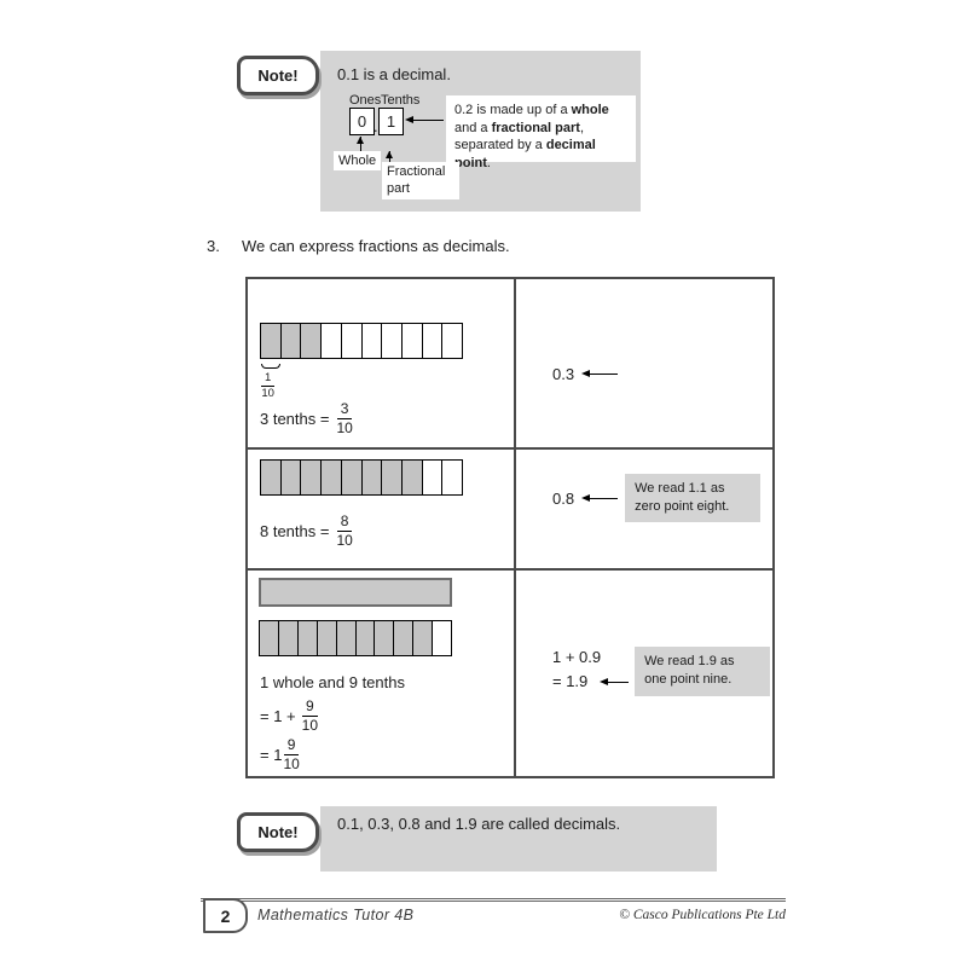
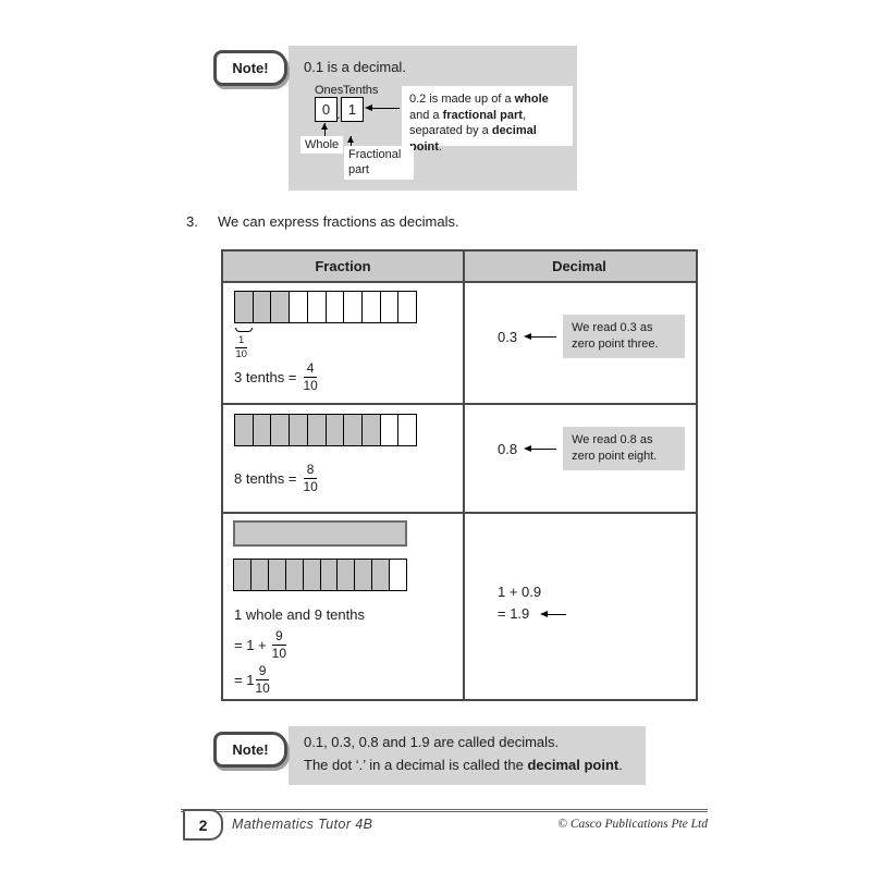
  Note!
  0.1 is a decimal.
  Ones
  Tenths
  0
  .
  1
  0.2 is made up of a whole and a fractional part, separated by a decimal oint.
  Whole
  Fractional part
  3.
  We can express fractions as decimals.
+ Fraction
+ Decimal
  1
  10
  3 tenths =
- 3
+ 4
  10
  0.3
+ We read 0.3 as
+ zero point three.
  8 tenths =
  8
  10
  0.8
- We read 1.1 as
+ We read 0.8 as
  zero point eight.
  1 whole and 9 tenths
  = 1 +
  9
  10
  = 1
  9
  10
  1 + 0.9
  = 1.9
- We read 1.9 as
- one point nine.
  Note!
  0.1, 0.3, 0.8 and 1.9 are called decimals.
+ The dot ‘.’ in a decimal is called the decimal point.
  2
  Mathematics Tutor 4B
  © Casco Publications Pte Ltd
